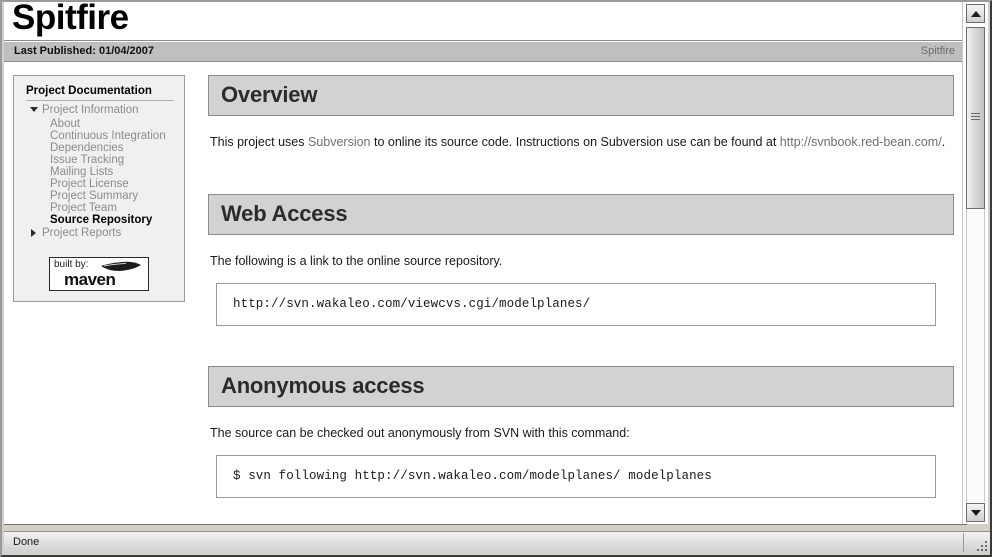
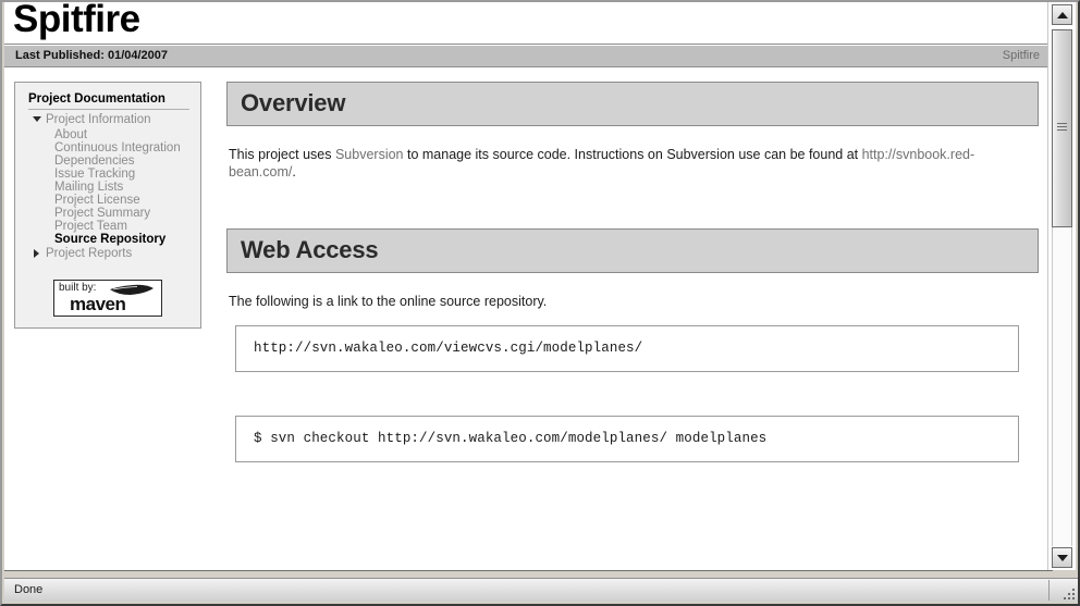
  Spitfire
  Last Published: 01/04/2007
  Spitfire
  Project Documentation
  Project Information
  About
  Continuous Integration
  Dependencies
  Issue Tracking
  Mailing Lists
  Project License
  Project Summary
  Project Team
  Source Repository
  Project Reports
  built by:
  maven
  Overview
- This project uses Subversion to online its source code. Instructions on Subversion use can be found at http://svnbook.red-bean.com/.
+ This project uses Subversion to manage its source code. Instructions on Subversion use can be found at http://svnbook.red-bean.com/.
  Web Access
  The following is a link to the online source repository.
  http://svn.wakaleo.com/viewcvs.cgi/modelplanes/
- Anonymous access
- The source can be checked out anonymously from SVN with this command:
- $ svn following http://svn.wakaleo.com/modelplanes/ modelplanes
+ $ svn checkout http://svn.wakaleo.com/modelplanes/ modelplanes
  Done
